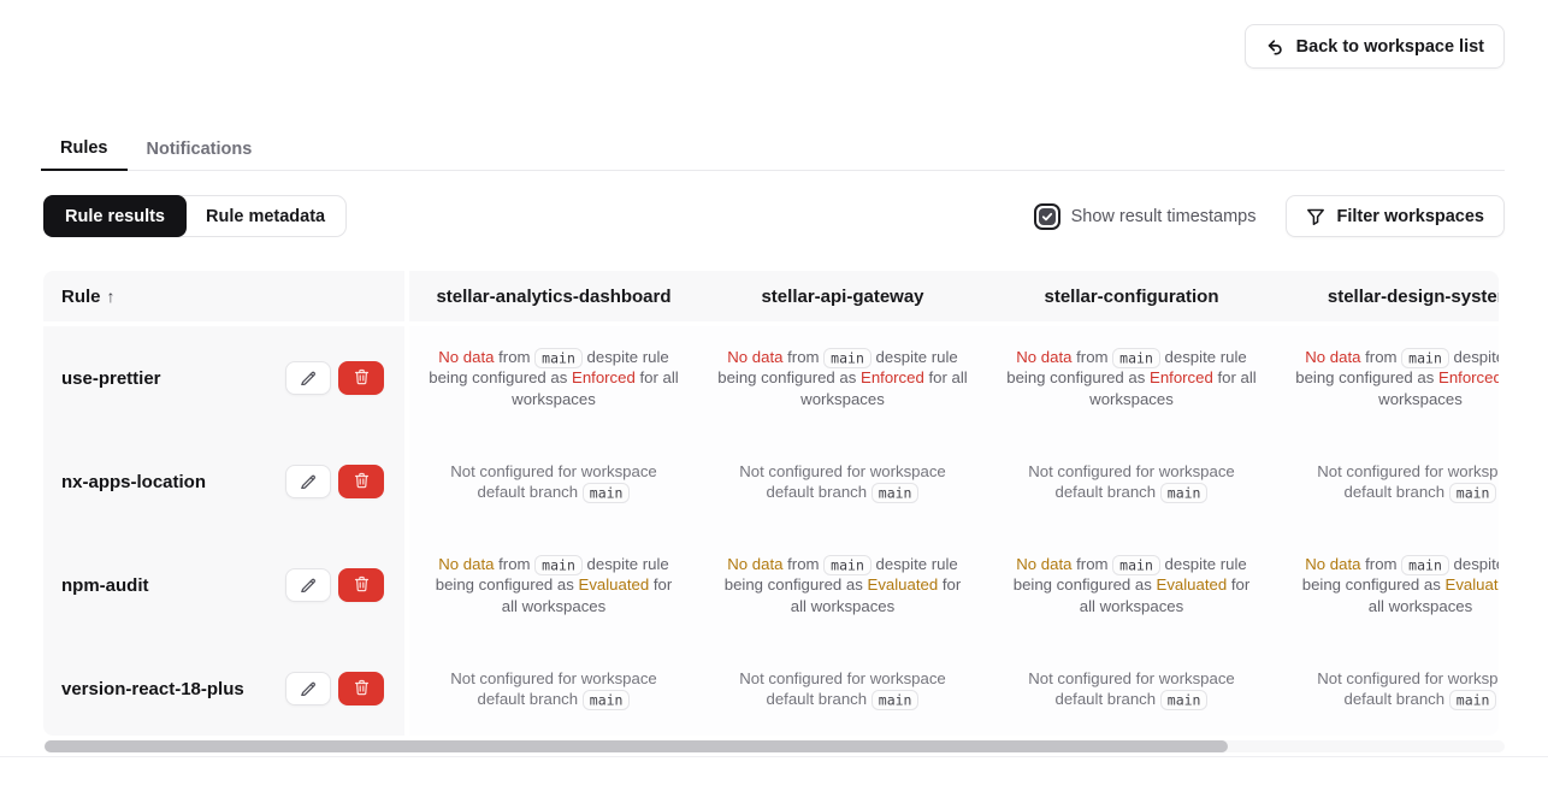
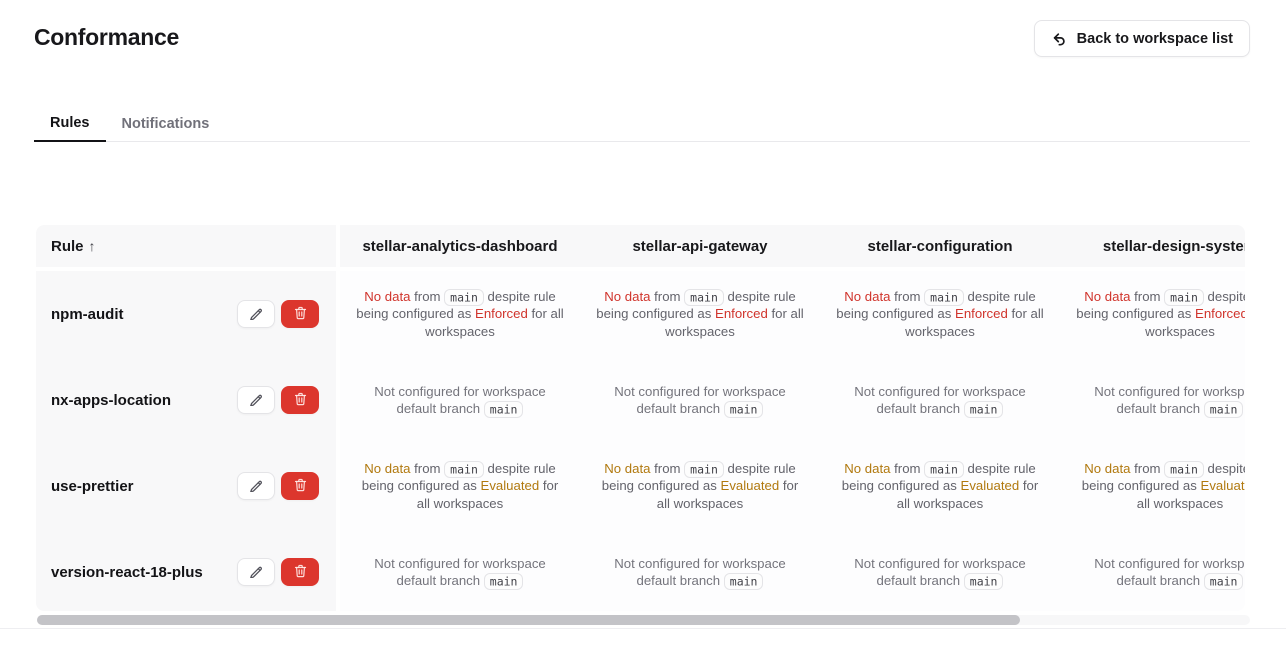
+ Conformance
  Back to workspace list
  Rules
  Notifications
- Rule results
- Rule metadata
- Show result timestamps
- Filter workspaces
  Rule
  ↑
  stellar-analytics-dashboard
  stellar-api-gateway
  stellar-configuration
  stellar-design-syste
- use-prettier
+ npm-audit
  No data from main despite rule being configured as Enforced for all workspaces
  No data from main despite rule being configured as Enforced for all workspaces
  No data from main despite rule being configured as Enforced for all workspaces
  No data from main despit being configured as Enforced workspaces
  nx-apps-location
  Not configured for workspace default branch main
  Not configured for workspace default branch main
  Not configured for workspace default branch main
  Not configured for worksp default branch main
- npm-audit
+ use-prettier
  No data from main despite rule being configured as Evaluated for all workspaces
  No data from main despite rule being configured as Evaluated for all workspaces
  No data from main despite rule being configured as Evaluated for all workspaces
  No data from main despit being configured as Evaluat all workspaces
  version-react-18-plus
  Not configured for workspace default branch main
  Not configured for workspace default branch main
  Not configured for workspace default branch main
  Not configured for worksp default branch main
